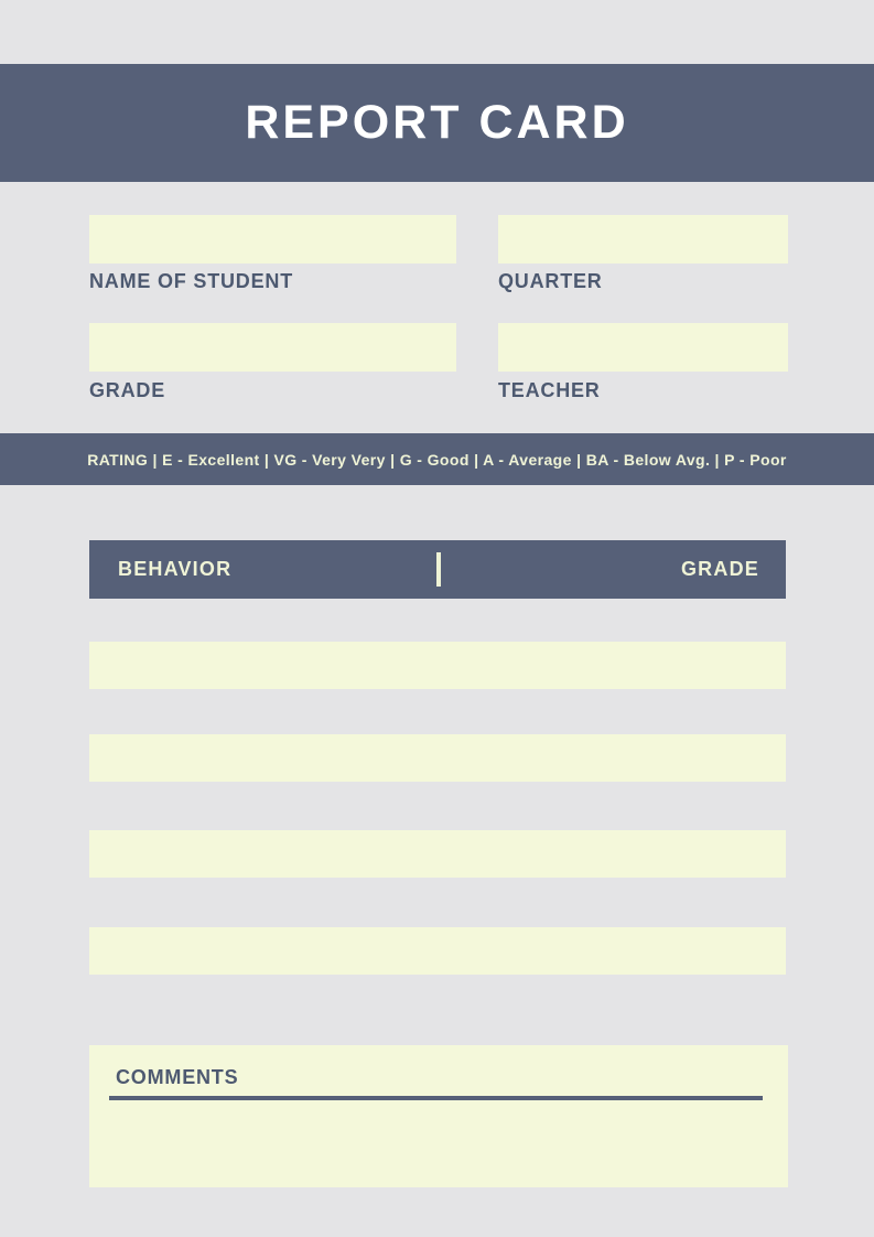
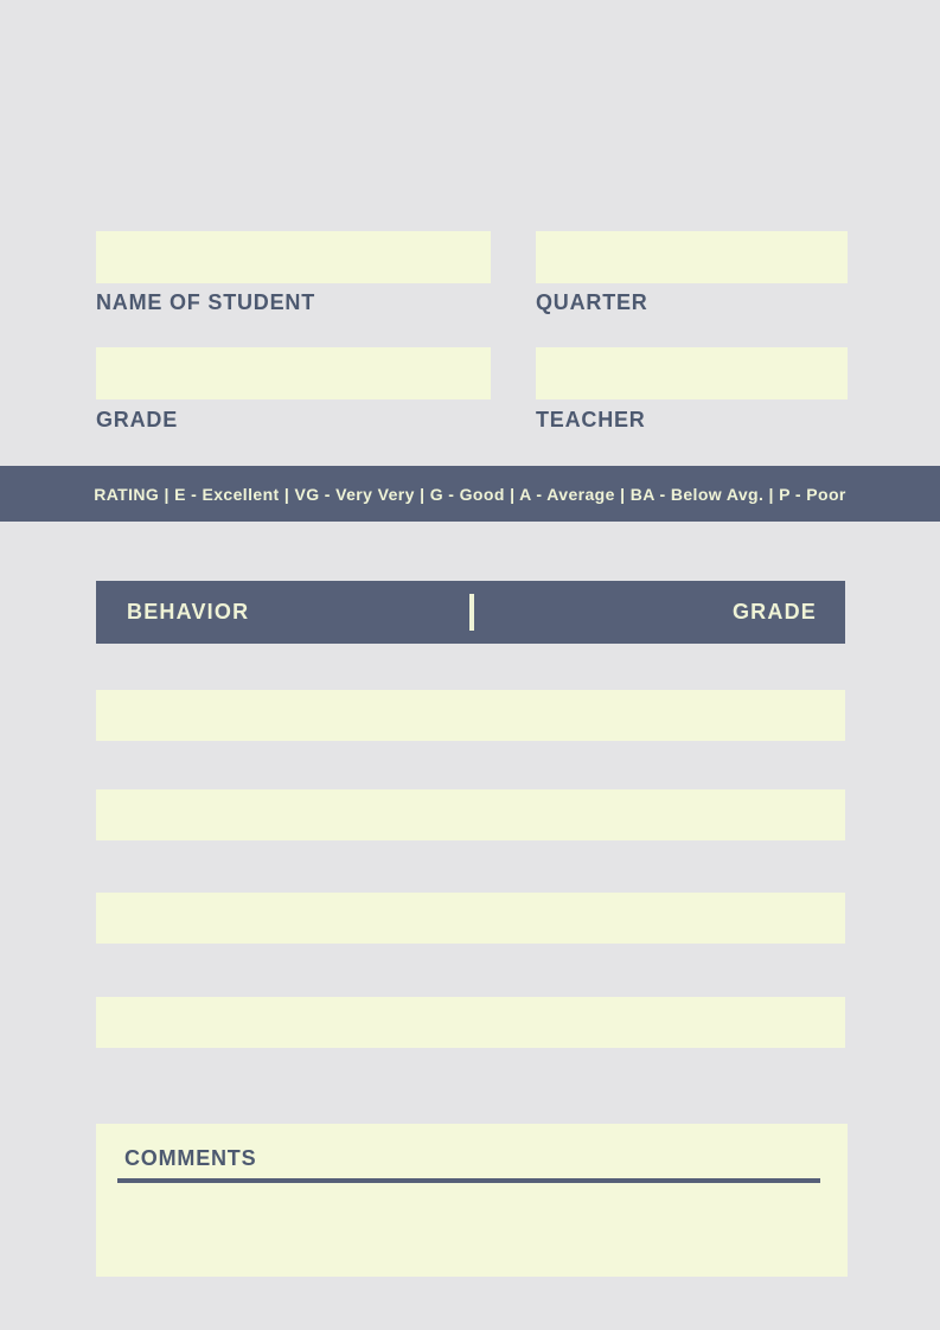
- REPORT CARD
  NAME OF STUDENT
  QUARTER
  GRADE
  TEACHER
  RATING | E - Excellent | VG - Very Very | G - Good | A - Average | BA - Below Avg. | P - Poor
  BEHAVIOR
  GRADE
  COMMENTS
